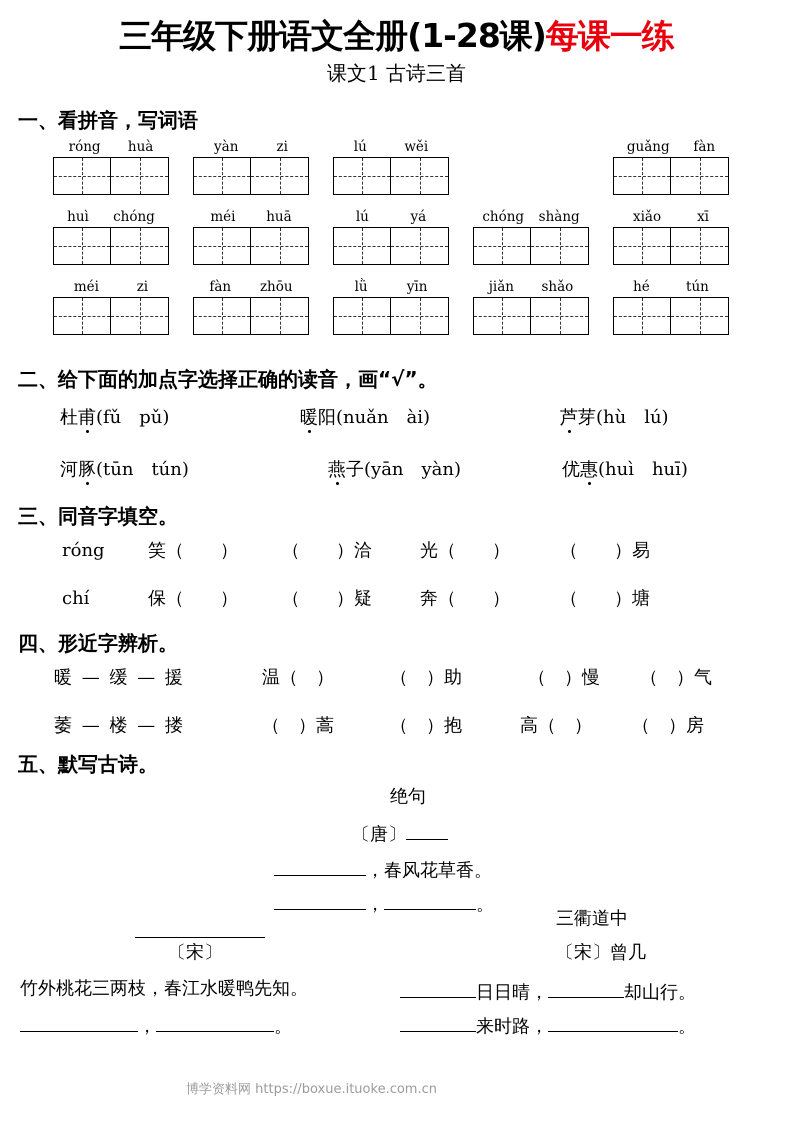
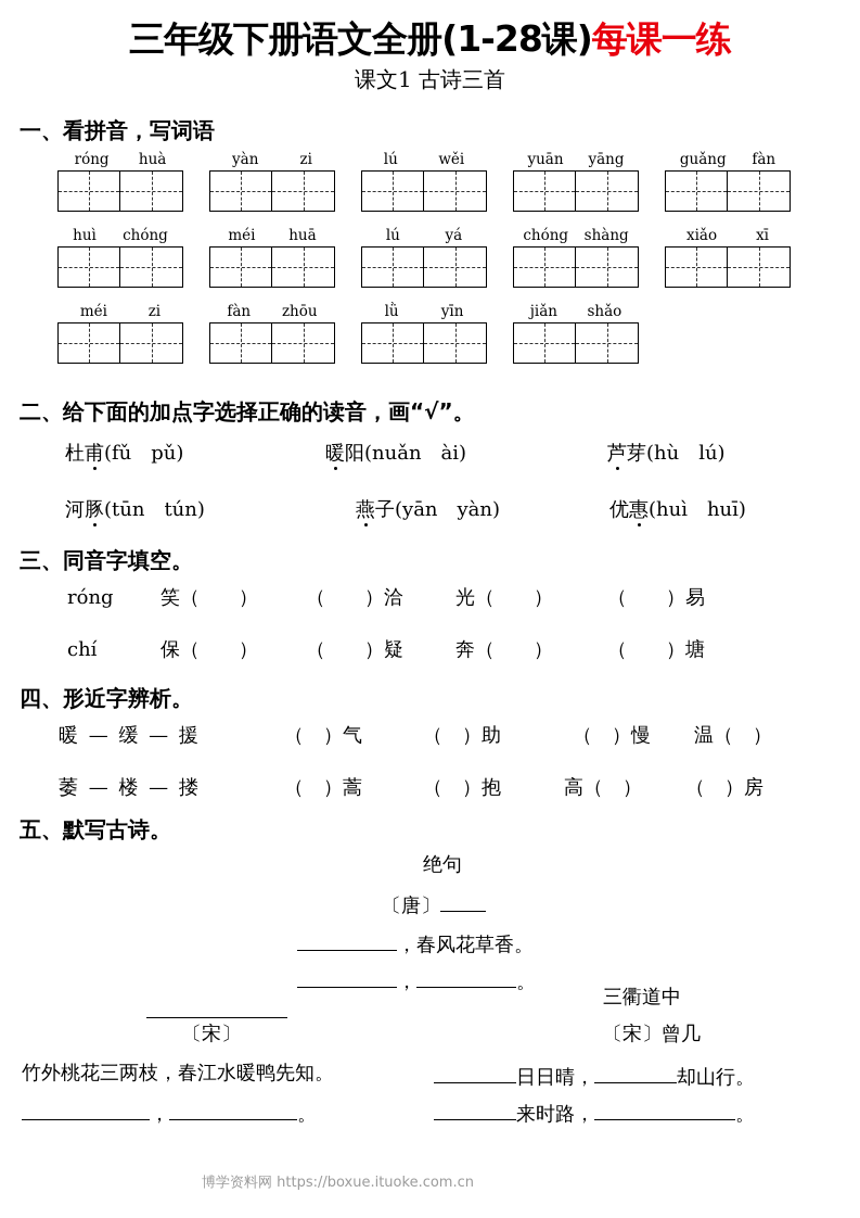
  三年级下册语文全册(1-28课)每课一练
  课文1 古诗三首
  一、看拼音，写词语
  róng
  huà
  yàn
  zi
  lú
  wěi
+ yuān
+ yāng
  guǎng
  fàn
  huì
  chóng
  méi
  huā
  lú
  yá
  chóng
  shàng
  xiǎo
  xī
  méi
  zi
  fàn
  zhōu
  lǜ
  yīn
  jiǎn
  shǎo
- hé
- tún
  二、给下面的加点字选择正确的读音，画“√”。
  杜甫(fǔ pǔ)
  暖阳(nuǎn ài)
  芦芽(hù lú)
  河豚(tūn tún)
  燕子(yān yàn)
  优惠(huì huī)
  三、同音字填空。
  róng
  笑（ ）
  （ ）洽
  光（ ）
  （ ）易
  chí
  保（ ）
  （ ）疑
  奔（ ）
  （ ）塘
  四、形近字辨析。
  暖 — 缓 — 援
- 温（ ）
+ （ ）气
  （ ）助
  （ ）慢
- （ ）气
+ 温（ ）
  萎 — 楼 — 搂
  （ ）蒿
  （ ）抱
  高（ ）
  （ ）房
  五、默写古诗。
  绝句
  〔唐〕
  ，春风花草香。
  ， 。
  三衢道中
  〔宋〕
  〔宋〕曾几
  竹外桃花三两枝，春江水暖鸭先知。
  ， 。
  日日晴， 却山行。
  来时路， 。
  博学资料网 https://boxue.ituoke.com.cn
